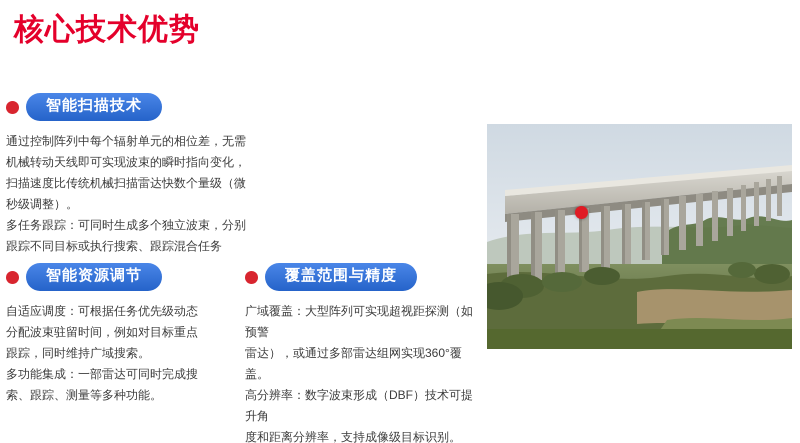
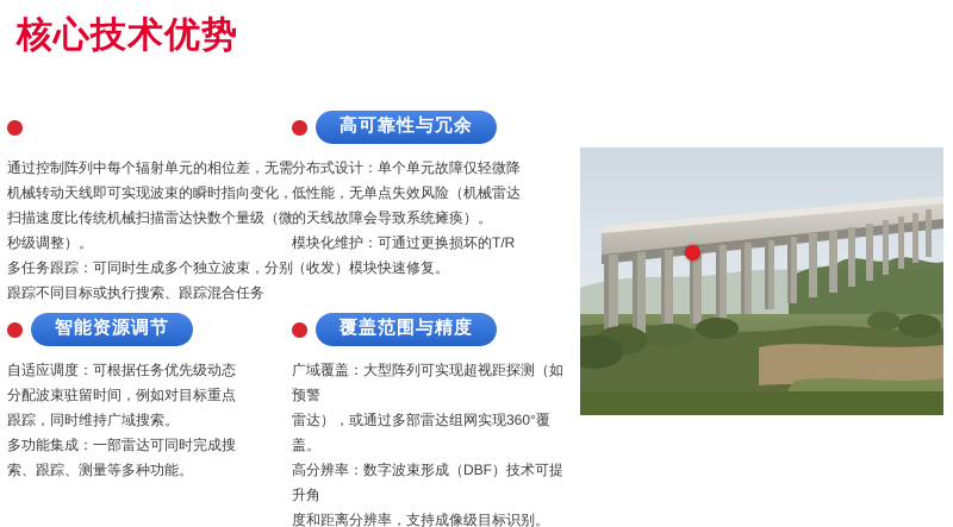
  核心技术优势
- 智能扫描技术
  通过控制阵列中每个辐射单元的相位差，无需
  机械转动天线即可实现波束的瞬时指向变化，
  扫描速度比传统机械扫描雷达快数个量级（微
  秒级调整）。
  多任务跟踪：可同时生成多个独立波束，分别
  跟踪不同目标或执行搜索、跟踪混合任务
  智能资源调节
  自适应调度：可根据任务优先级动态
  分配波束驻留时间，例如对目标重点
  跟踪，同时维持广域搜索。
  多功能集成：一部雷达可同时完成搜
  索、跟踪、测量等多种功能。
+ 高可靠性与冗余
+ 分布式设计：单个单元故障仅轻微降
+ 低性能，无单点失效风险（机械雷达
+ 的天线故障会导致系统瘫痪）。
+ 模块化维护：可通过更换损坏的T/R
+ （收发）模块快速修复。
  覆盖范围与精度
  广域覆盖：大型阵列可实现超视距探测（如预警
  雷达），或通过多部雷达组网实现360°覆盖。
  高分辨率：数字波束形成（DBF）技术可提升角
  度和距离分辨率，支持成像级目标识别。
